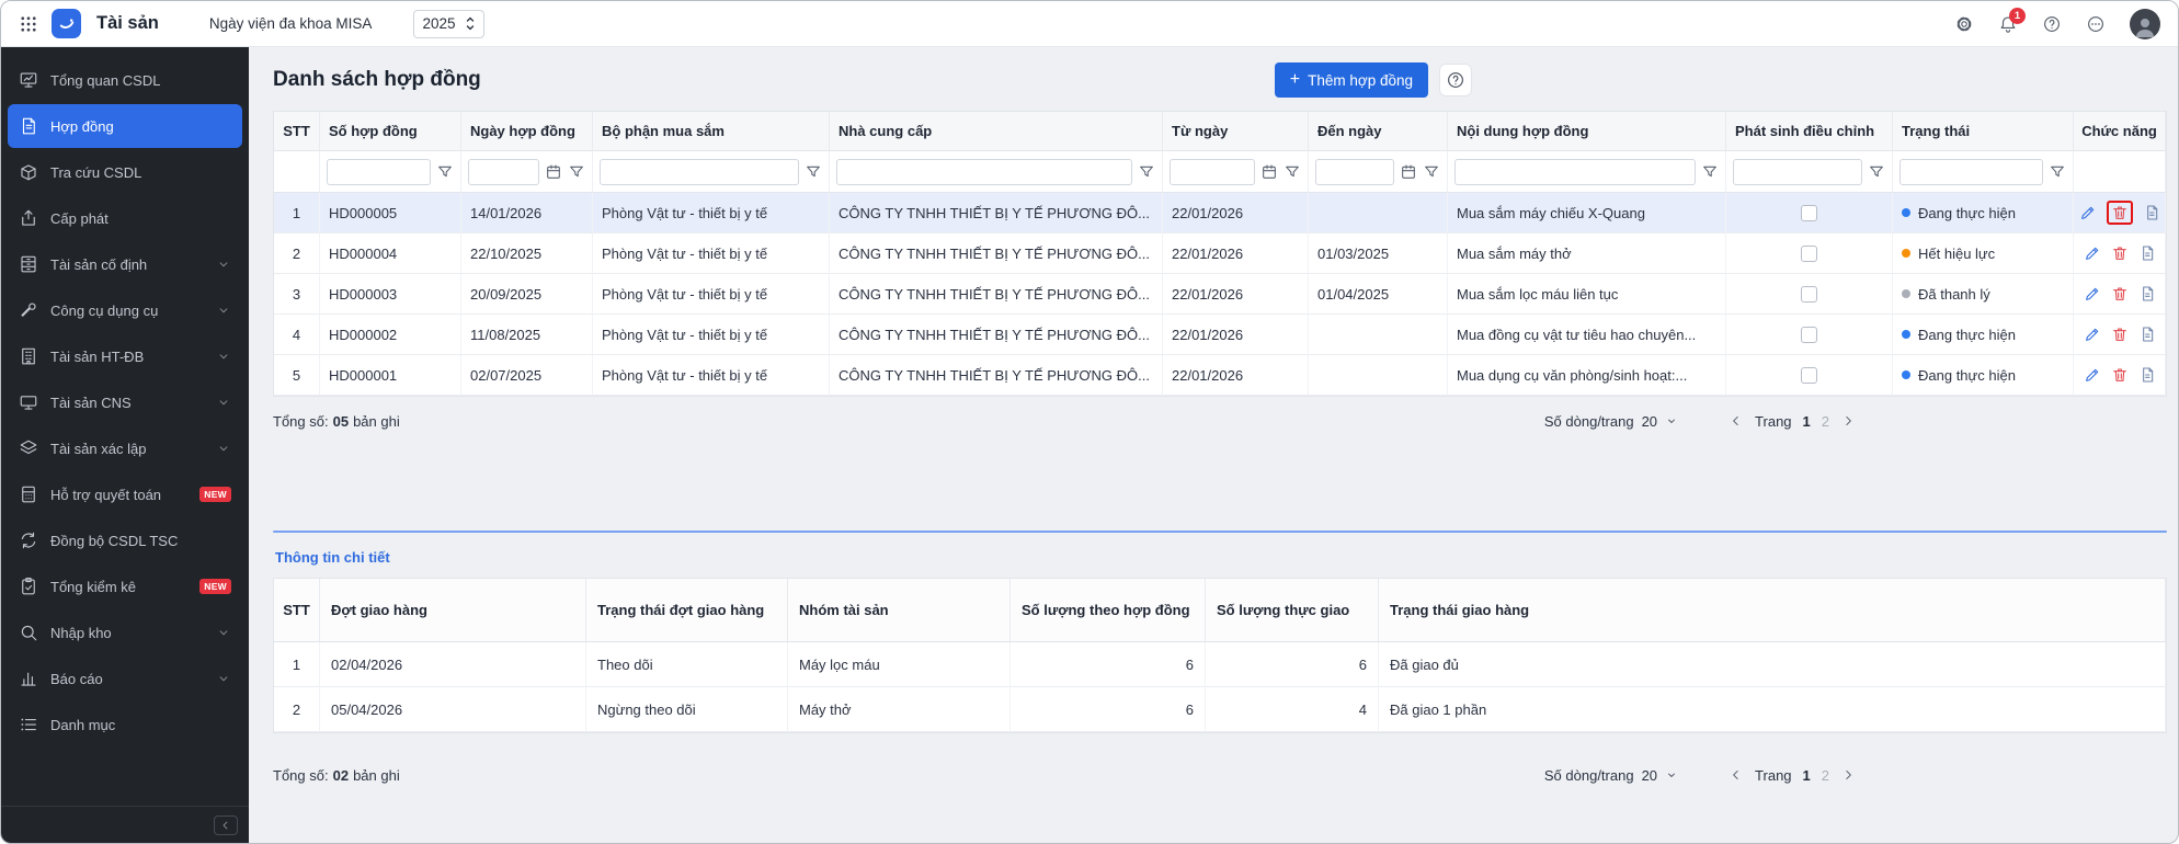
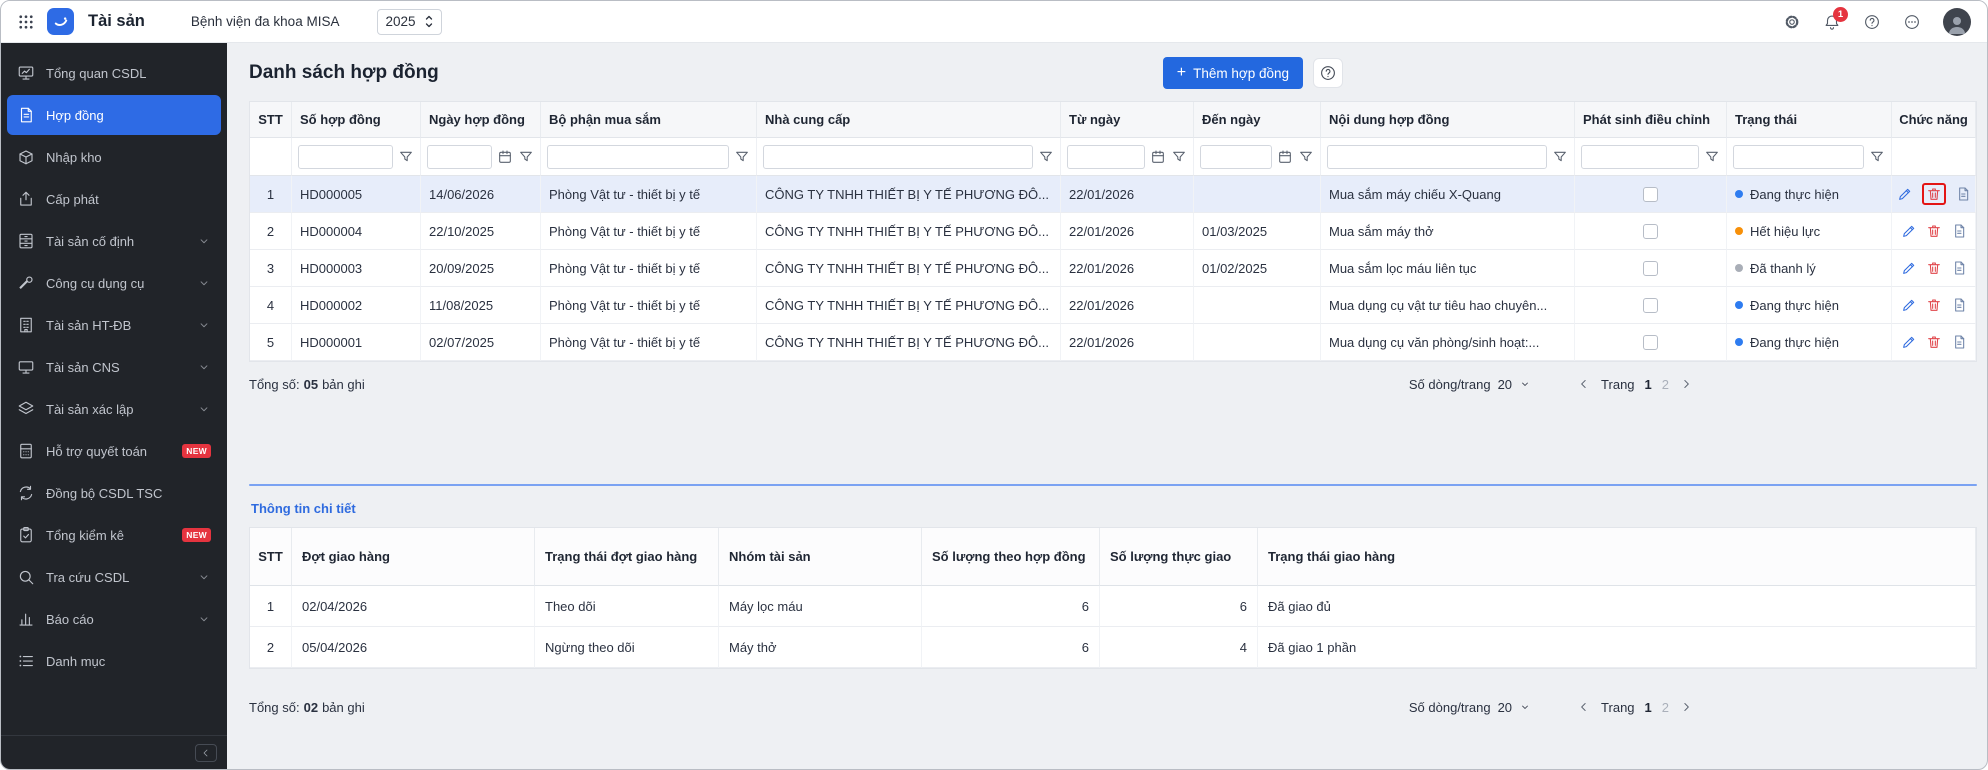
  Tài sản
- Ngày viện đa khoa MISA
+ Bệnh viện đa khoa MISA
  2025
  1
  Tổng quan CSDL
  Hợp đồng
- Tra cứu CSDL
+ Nhập kho
  Cấp phát
  Tài sản cố định
  Công cụ dụng cụ
  Tài sản HT-ĐB
  Tài sản CNS
  Tài sản xác lập
  Hỗ trợ quyết toán
  NEW
  Đồng bộ CSDL TSC
  Tổng kiểm kê
  NEW
- Nhập kho
+ Tra cứu CSDL
  Báo cáo
  Danh mục
  Danh sách hợp đồng
  +
  Thêm hợp đồng
  STT
  Số hợp đồng
  Ngày hợp đồng
  Bộ phận mua sắm
  Nhà cung cấp
  Từ ngày
  Đến ngày
  Nội dung hợp đồng
  Phát sinh điều chỉnh
  Trạng thái
  Chức năng
  1
  HD000005
- 14/01/2026
+ 14/06/2026
  Phòng Vật tư - thiết bị y tế
  CÔNG TY TNHH THIẾT BỊ Y TẾ PHƯƠNG ĐÔ...
  22/01/2026
  Mua sắm máy chiếu X-Quang
  Đang thực hiện
  2
  HD000004
  22/10/2025
  Phòng Vật tư - thiết bị y tế
  CÔNG TY TNHH THIẾT BỊ Y TẾ PHƯƠNG ĐÔ...
  22/01/2026
  01/03/2025
  Mua sắm máy thở
  Hết hiệu lực
  3
  HD000003
  20/09/2025
  Phòng Vật tư - thiết bị y tế
  CÔNG TY TNHH THIẾT BỊ Y TẾ PHƯƠNG ĐÔ...
  22/01/2026
- 01/04/2025
+ 01/02/2025
  Mua sắm lọc máu liên tục
  Đã thanh lý
  4
  HD000002
  11/08/2025
  Phòng Vật tư - thiết bị y tế
  CÔNG TY TNHH THIẾT BỊ Y TẾ PHƯƠNG ĐÔ...
  22/01/2026
- Mua đồng cụ vật tư tiêu hao chuyên...
+ Mua dụng cụ vật tư tiêu hao chuyên...
  Đang thực hiện
  5
  HD000001
  02/07/2025
  Phòng Vật tư - thiết bị y tế
  CÔNG TY TNHH THIẾT BỊ Y TẾ PHƯƠNG ĐÔ...
  22/01/2026
  Mua dụng cụ văn phòng/sinh hoạt:...
  Đang thực hiện
  Tổng số:
  05
  bản ghi
  Số dòng/trang
  20
  Trang
  1
  2
  Thông tin chi tiết
  STT
  Đợt giao hàng
  Trạng thái đợt giao hàng
  Nhóm tài sản
  Số lượng theo hợp đồng
  Số lượng thực giao
  Trạng thái giao hàng
  1
  02/04/2026
  Theo dõi
  Máy lọc máu
  6
  6
  Đã giao đủ
  2
  05/04/2026
  Ngừng theo dõi
  Máy thở
  6
  4
  Đã giao 1 phần
  Tổng số:
  02
  bản ghi
  Số dòng/trang
  20
  Trang
  1
  2
